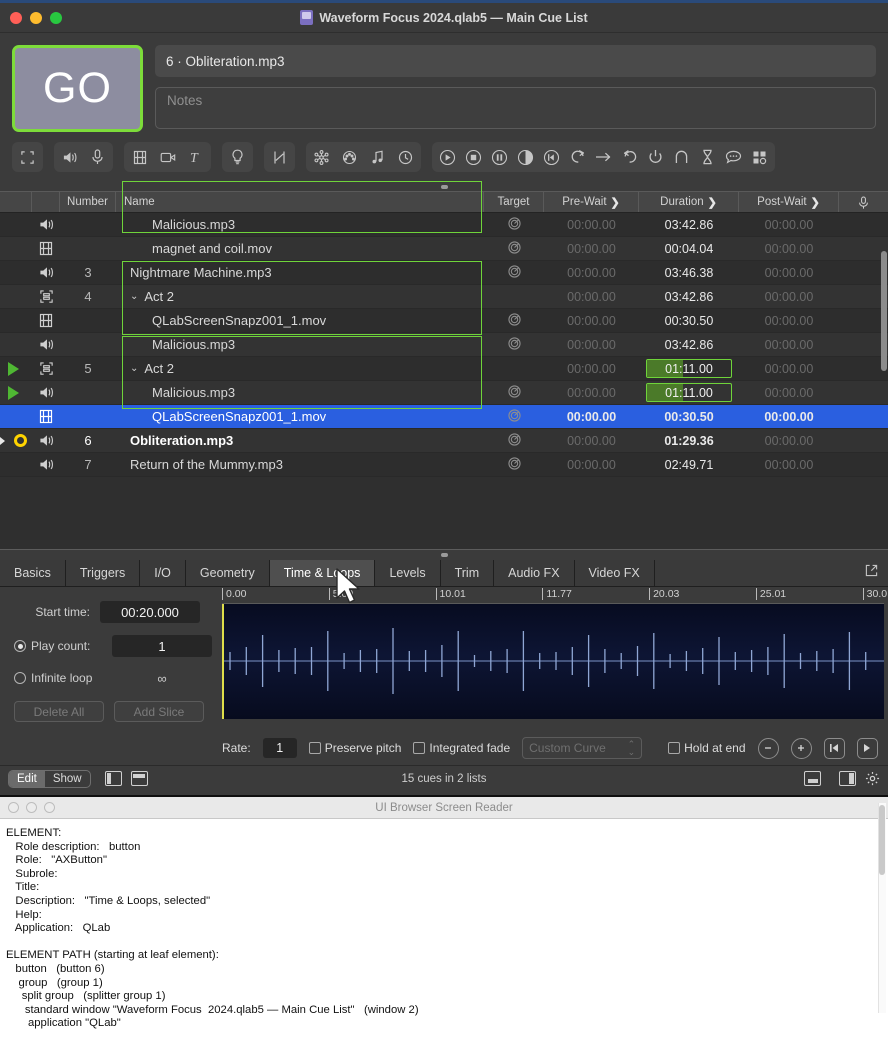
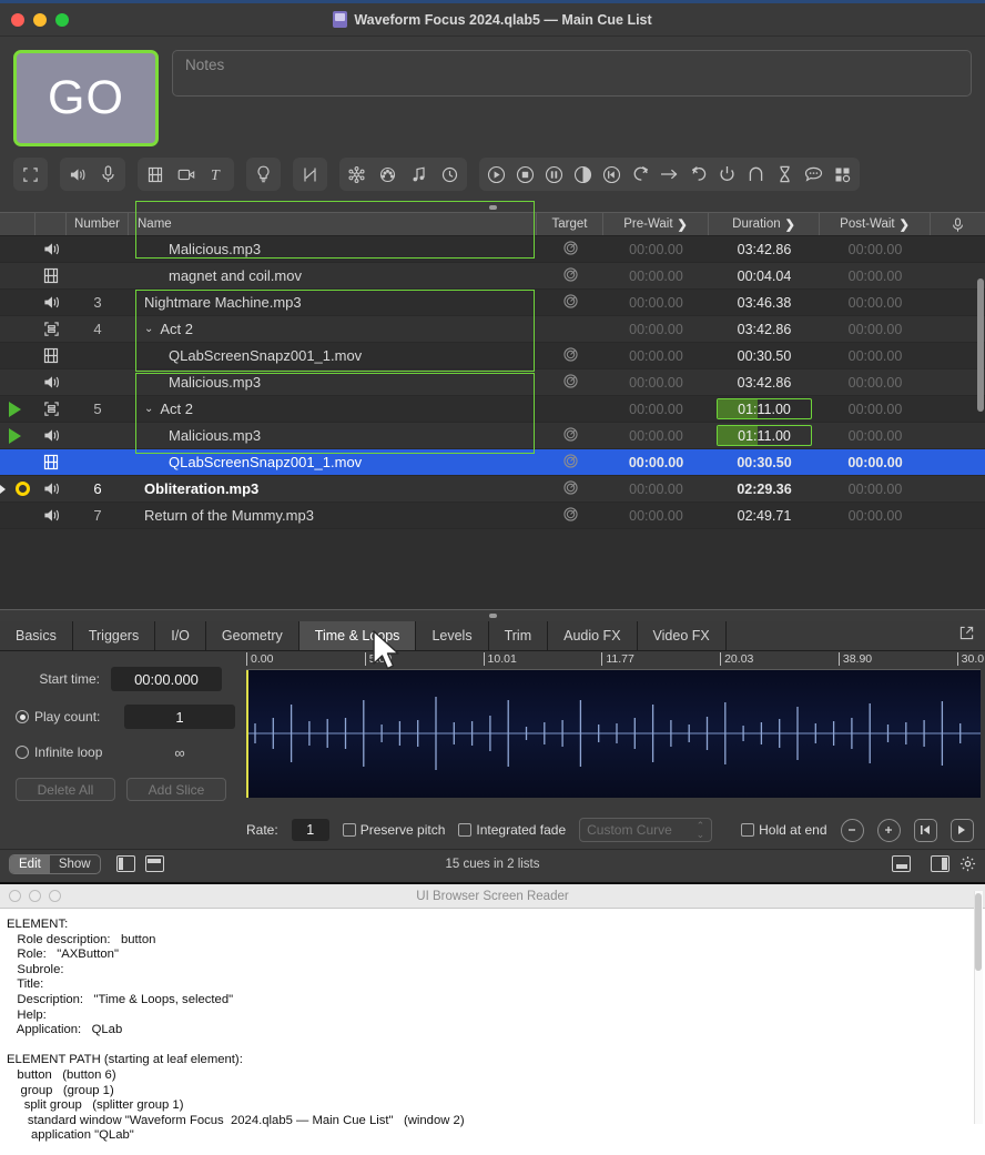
  Waveform Focus 2024.qlab5 — Main Cue List
  GO
- 6 · Obliteration.mp3
  Notes
  T
  Number
  Name
  Target
  Pre-Wait
  ❯
  Duration
  ❯
  Post-Wait
  ❯
  Malicious.mp3
  00:00.00
  03:42.86
  00:00.00
  magnet and coil.mov
  00:00.00
  00:04.04
  00:00.00
  3
  Nightmare Machine.mp3
  00:00.00
  03:46.38
  00:00.00
  4
  ⌄
  Act 2
  00:00.00
  03:42.86
  00:00.00
  QLabScreenSnapz001_1.mov
  00:00.00
  00:30.50
  00:00.00
  Malicious.mp3
  00:00.00
  03:42.86
  00:00.00
  5
  ⌄
  Act 2
  00:00.00
  01:11.00
  00:00.00
  Malicious.mp3
  00:00.00
  01:11.00
  00:00.00
  QLabScreenSnapz001_1.mov
  00:00.00
  00:30.50
  00:00.00
  6
  Obliteration.mp3
  00:00.00
- 01:29.36
+ 02:29.36
  00:00.00
  7
  Return of the Mummy.mp3
  00:00.00
  02:49.71
  00:00.00
  Basics
  Triggers
  I/O
  Geometry
  Time & Lops
  Levels
  Trim
  Audio FX
  Video FX
  Start time:
- 00:20.000
+ 00:00.000
  Play count:
  1
  Infinite loop
  ∞
  Delete All
  Add Slice
  0.00
  10.01
  11.77
  20.03
- 25.01
+ 38.90
  30.0
  Rate:
  1
  Preserve pitch
  Integrated fade
  Custom Curve
  ⌃
  ⌄
  Hold at end
  Edit
  Show
  15 cues in 2 lists
  UI Browser Screen Reader
  ELEMENT:
  Role description: button
  Role: "AXButton"
  Subrole:
  Title:
  Description: "Time & Loops, selected"
  Help:
  Application: QLab
  ELEMENT PATH (starting at leaf element):
  button (button 6)
  group (group 1)
  split group (splitter group 1)
  standard window "Waveform Focus 2024.qlab5 — Main Cue List" (window 2)
  application "QLab"
